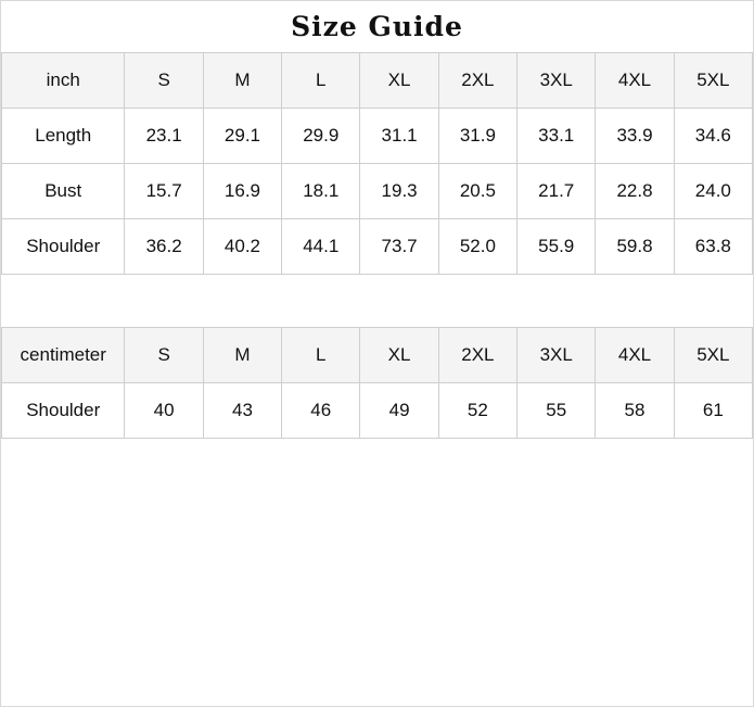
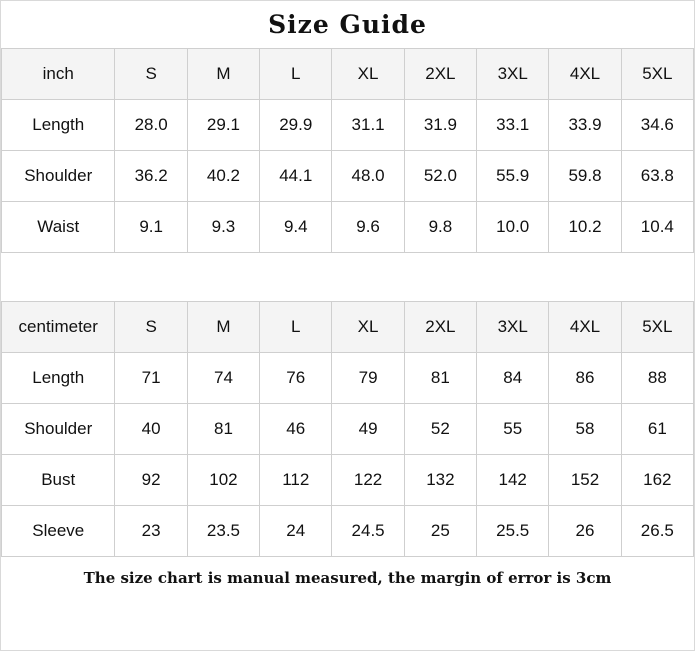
  Size Guide
  inch	S	M	L	XL	2XL	3XL	4XL	5XL
- Length	23.1	29.1	29.9	31.1	31.9	33.1	33.9	34.6
+ Length	28.0	29.1	29.9	31.1	31.9	33.1	33.9	34.6
- Bust	15.7	16.9	18.1	19.3	20.5	21.7	22.8	24.0
- Shoulder	36.2	40.2	44.1	73.7	52.0	55.9	59.8	63.8
+ Shoulder	36.2	40.2	44.1	48.0	52.0	55.9	59.8	63.8
+ Waist	9.1	9.3	9.4	9.6	9.8	10.0	10.2	10.4
  centimeter	S	M	L	XL	2XL	3XL	4XL	5XL
+ Length	71	74	76	79	81	84	86	88
- Shoulder	40	43	46	49	52	55	58	61
+ Shoulder	40	81	46	49	52	55	58	61
+ Bust	92	102	112	122	132	142	152	162
+ Sleeve	23	23.5	24	24.5	25	25.5	26	26.5
+ The size chart is manual measured, the margin of error is 3cm
